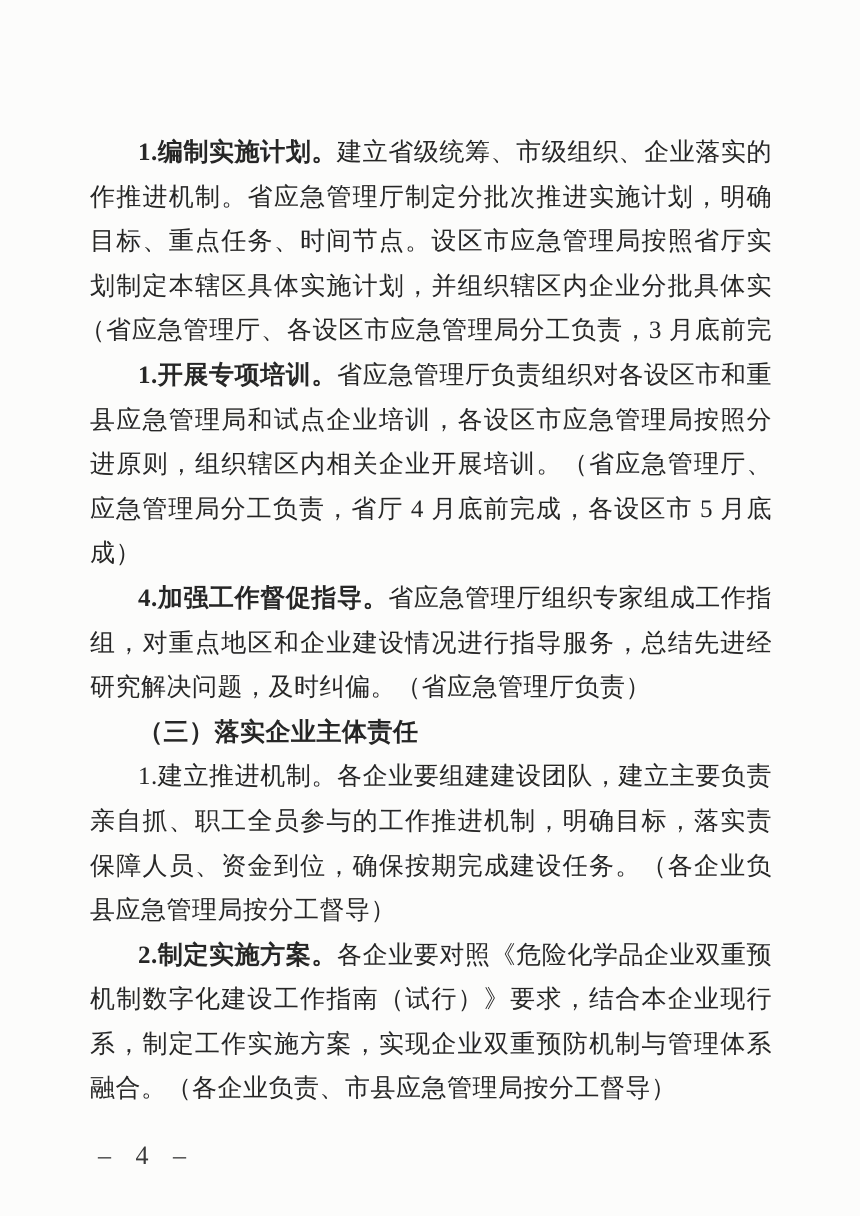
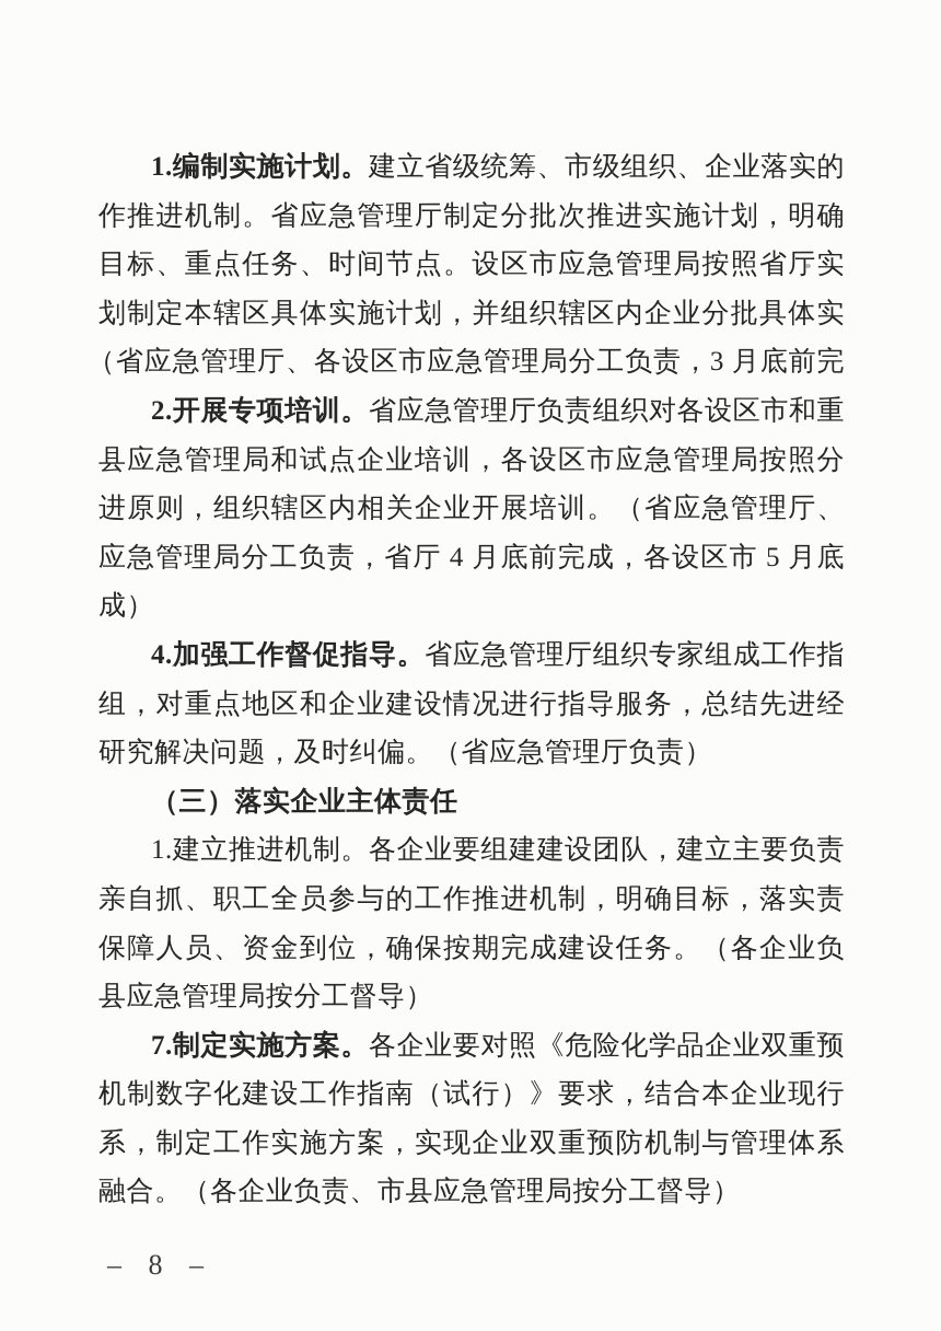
  1.编制实施计划。建立省级统筹、市级组织、企业落实的
  作推进机制。省应急管理厅制定分批次推进实施计划，明确
  目标、重点任务、时间节点。设区市应急管理局按照省厅实
  划制定本辖区具体实施计划，并组织辖区内企业分批具体实
  （省应急管理厅、各设区市应急管理局分工负责，3 月底前完
- 1.开展专项培训。省应急管理厅负责组织对各设区市和重
+ 2.开展专项培训。省应急管理厅负责组织对各设区市和重
  县应急管理局和试点企业培训，各设区市应急管理局按照分
  进原则，组织辖区内相关企业开展培训。（省应急管理厅、
  应急管理局分工负责，省厅 4 月底前完成，各设区市 5 月底
  成）
  4.加强工作督促指导。省应急管理厅组织专家组成工作指
  组，对重点地区和企业建设情况进行指导服务，总结先进经
  研究解决问题，及时纠偏。（省应急管理厅负责）
  （三）落实企业主体责任
  1.建立推进机制。各企业要组建建设团队，建立主要负责
  亲自抓、职工全员参与的工作推进机制，明确目标，落实责
  保障人员、资金到位，确保按期完成建设任务。（各企业负
  县应急管理局按分工督导）
- 2.制定实施方案。各企业要对照《危险化学品企业双重预
+ 7.制定实施方案。各企业要对照《危险化学品企业双重预
  机制数字化建设工作指南（试行）》要求，结合本企业现行
  系，制定工作实施方案，实现企业双重预防机制与管理体系
  融合。（各企业负责、市县应急管理局按分工督导）
- – 4 –
+ – 8 –
